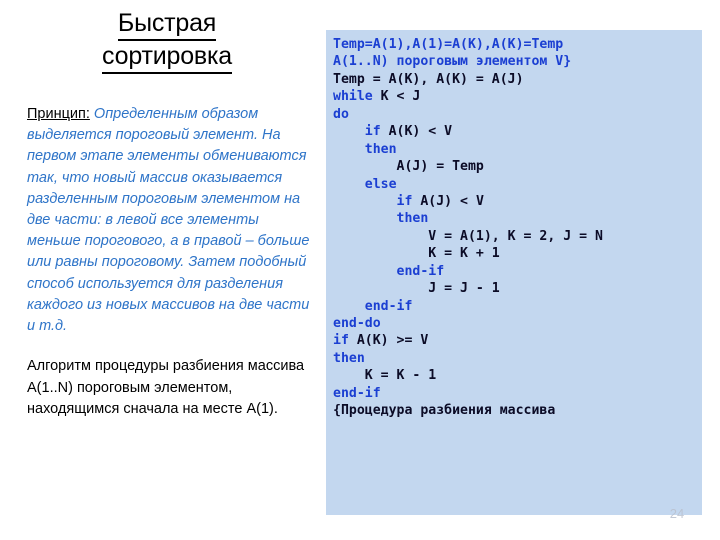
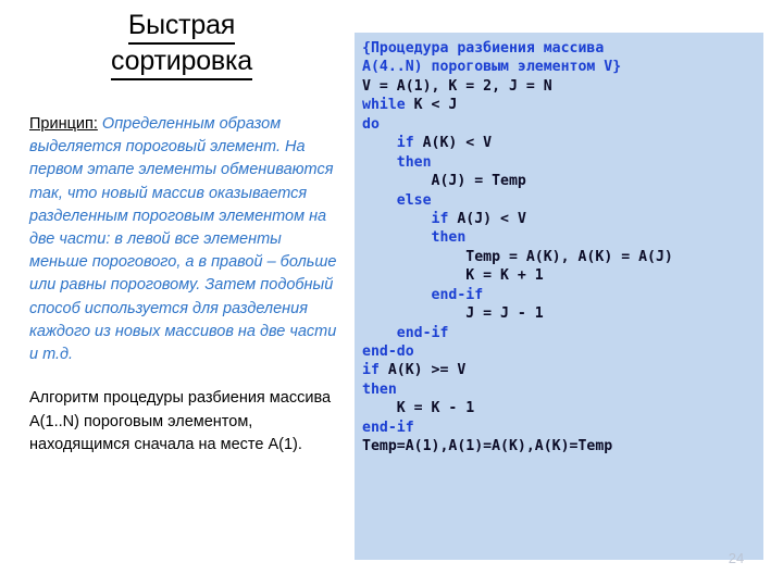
  Быстрая
  сортировка
  Принцип: Определенным образом выделяется пороговый элемент. На первом этапе элементы обмениваются так, что новый массив оказывается разделенным пороговым элементом на две части: в левой все элементы меньше порогового, а в правой – больше или равны пороговому. Затем подобный способ используется для разделения каждого из новых массивов на две части и т.д.
  Алгоритм процедуры разбиения массива A(1..N) пороговым элементом, находящимся сначала на месте A(1).
- Temp=A(1),A(1)=A(K),A(K)=Temp
+ {Процедура разбиения массива
- A(1..N) пороговым элементом V}
+ A(4..N) пороговым элементом V}
- Temp = A(K), A(K) = A(J)
+ V = A(1), K = 2, J = N
  while K < J
  do
  if A(K) < V
  then
  A(J) = Temp
  else
  if A(J) < V
  then
- V = A(1), K = 2, J = N
+ Temp = A(K), A(K) = A(J)
  K = K + 1
  end-if
  J = J - 1
  end-if
  end-do
  if A(K) >= V
  then
  K = K - 1
  end-if
- {Процедура разбиения массива
+ Temp=A(1),A(1)=A(K),A(K)=Temp
  24
